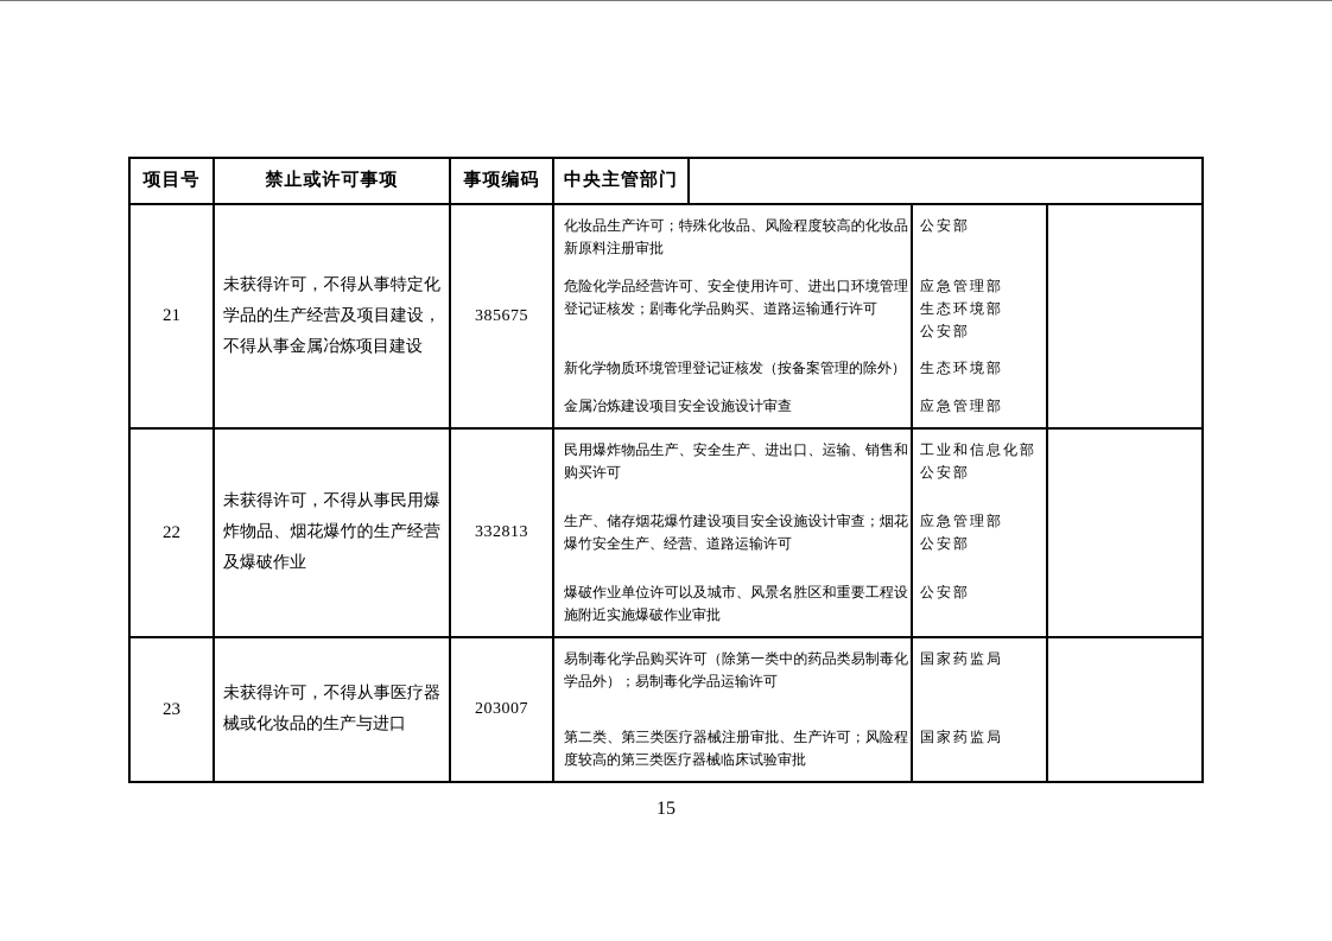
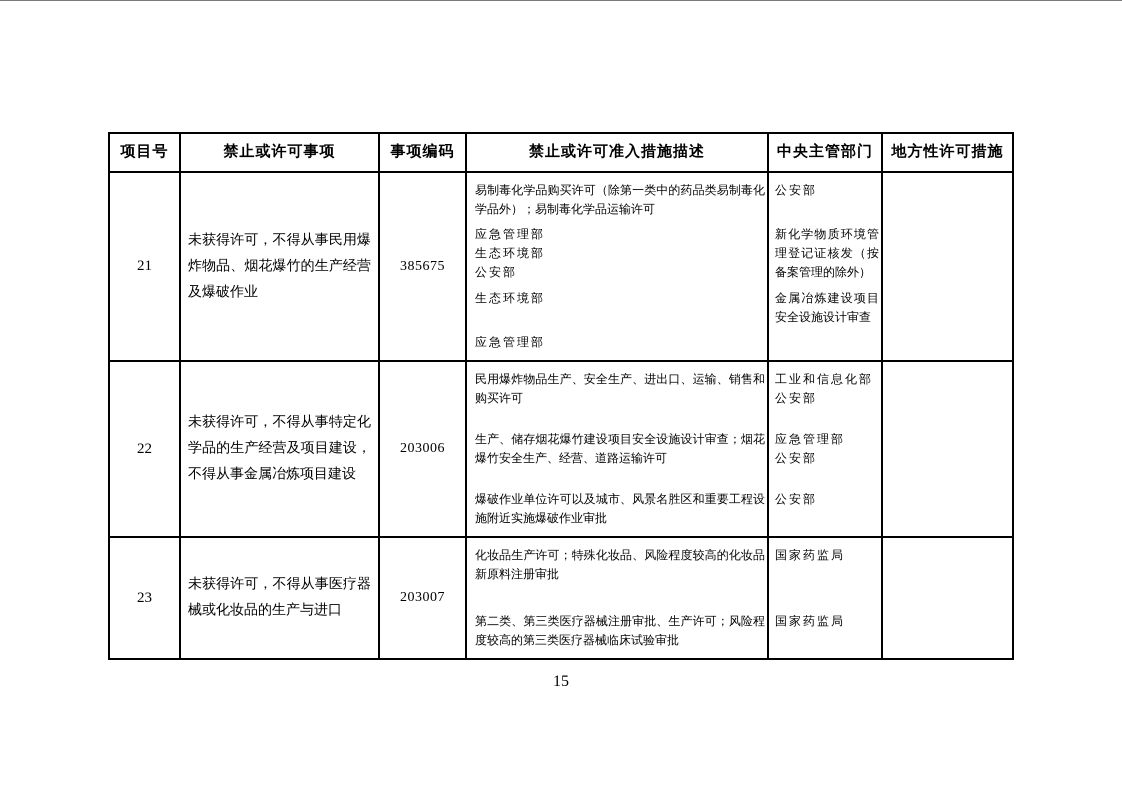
  项目号
  禁止或许可事项
  事项编码
+ 禁止或许可准入措施描述
  中央主管部门
+ 地方性许可措施
  21
- 未获得许可，不得从事特定化学品的生产经营及项目建设，不得从事金属冶炼项目建设
+ 未获得许可，不得从事民用爆炸物品、烟花爆竹的生产经营及爆破作业
  385675
- 化妆品生产许可；特殊化妆品、风险程度较高的化妆品新原料注册审批
+ 易制毒化学品购买许可（除第一类中的药品类易制毒化学品外）；易制毒化学品运输许可
  公安部
- 危险化学品经营许可、安全使用许可、进出口环境管理登记证核发；剧毒化学品购买、道路运输通行许可
  应急管理部
  生态环境部
  公安部
  新化学物质环境管理登记证核发（按备案管理的除外）
  生态环境部
  金属冶炼建设项目安全设施设计审查
  应急管理部
  22
- 未获得许可，不得从事民用爆炸物品、烟花爆竹的生产经营及爆破作业
+ 未获得许可，不得从事特定化学品的生产经营及项目建设，不得从事金属冶炼项目建设
- 332813
+ 203006
  民用爆炸物品生产、安全生产、进出口、运输、销售和购买许可
  工业和信息化部
  公安部
  生产、储存烟花爆竹建设项目安全设施设计审查；烟花爆竹安全生产、经营、道路运输许可
  应急管理部
  公安部
  爆破作业单位许可以及城市、风景名胜区和重要工程设施附近实施爆破作业审批
  公安部
  23
  未获得许可，不得从事医疗器械或化妆品的生产与进口
  203007
- 易制毒化学品购买许可（除第一类中的药品类易制毒化学品外）；易制毒化学品运输许可
+ 化妆品生产许可；特殊化妆品、风险程度较高的化妆品新原料注册审批
  国家药监局
  第二类、第三类医疗器械注册审批、生产许可；风险程度较高的第三类医疗器械临床试验审批
  国家药监局
  15
